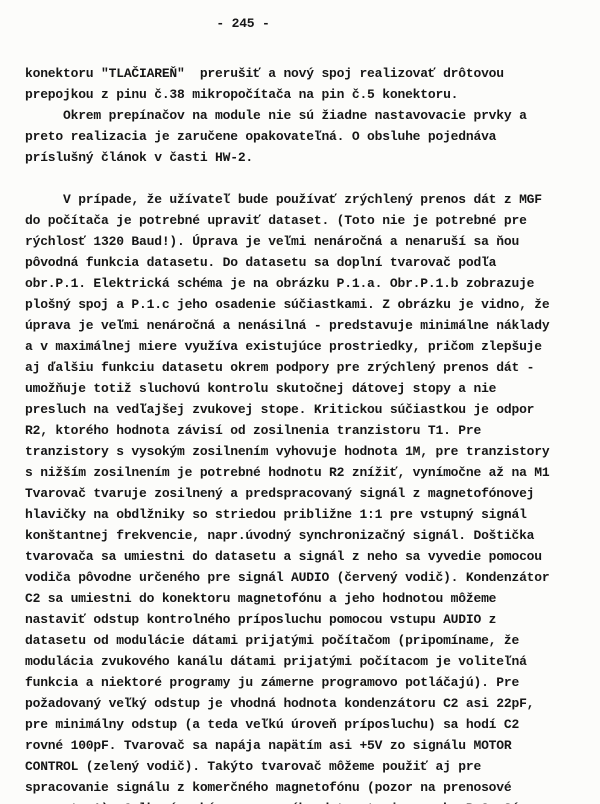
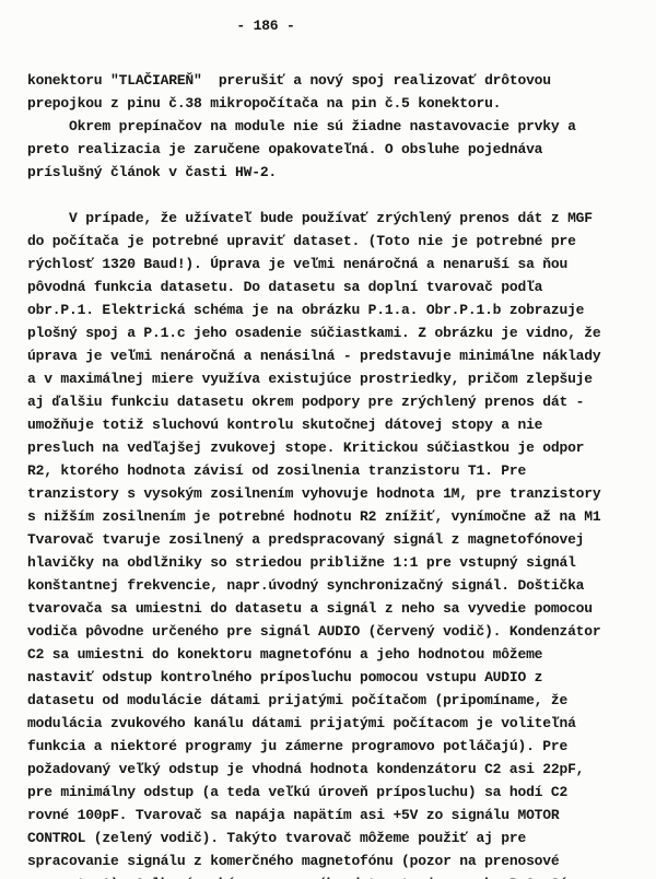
- - 245 -
+ - 186 -
  konektoru "TLAČIAREŇ" prerušiť a nový spoj realizovať drôtovou
  prepojkou z pinu č.38 mikropočítača na pin č.5 konektoru.
  Okrem prepínačov na module nie sú žiadne nastavovacie prvky a
  preto realizacia je zaručene opakovateľná. O obsluhe pojednáva
  príslušný článok v časti HW-2.
  V prípade, že užívateľ bude používať zrýchlený prenos dát z MGF
  do počítača je potrebné upraviť dataset. (Toto nie je potrebné pre
  rýchlosť 1320 Baud!). Úprava je veľmi nenáročná a nenaruší sa ňou
  pôvodná funkcia datasetu. Do datasetu sa doplní tvarovač podľa
  obr.P.1. Elektrická schéma je na obrázku P.1.a. Obr.P.1.b zobrazuje
  plošný spoj a P.1.c jeho osadenie súčiastkami. Z obrázku je vidno, že
  úprava je veľmi nenáročná a nenásilná - predstavuje minimálne náklady
  a v maximálnej miere využíva existujúce prostriedky, pričom zlepšuje
  aj ďalšiu funkciu datasetu okrem podpory pre zrýchlený prenos dát -
  umožňuje totiž sluchovú kontrolu skutočnej dátovej stopy a nie
  presluch na vedľajšej zvukovej stope. Kritickou súčiastkou je odpor
  R2, ktorého hodnota závisí od zosilnenia tranzistoru T1. Pre
  tranzistory s vysokým zosilnením vyhovuje hodnota 1M, pre tranzistory
  s nižším zosilnením je potrebné hodnotu R2 znížiť, vynímočne až na M1
  Tvarovač tvaruje zosilnený a predspracovaný signál z magnetofónovej
  hlavičky na obdlžniky so striedou približne 1:1 pre vstupný signál
  konštantnej frekvencie, napr.úvodný synchronizačný signál. Doštička
  tvarovača sa umiestni do datasetu a signál z neho sa vyvedie pomocou
  vodiča pôvodne určeného pre signál AUDIO (červený vodič). Kondenzátor
  C2 sa umiestni do konektoru magnetofónu a jeho hodnotou môžeme
  nastaviť odstup kontrolného príposluchu pomocou vstupu AUDIO z
  datasetu od modulácie dátami prijatými počítačom (pripomíname, že
  modulácia zvukového kanálu dátami prijatými počítacom je voliteľná
  funkcia a niektoré programy ju zámerne programovo potláčajú). Pre
  požadovaný veľký odstup je vhodná hodnota kondenzátoru C2 asi 22pF,
  pre minimálny odstup (a teda veľkú úroveň príposluchu) sa hodí C2
  rovné 100pF. Tvarovač sa napája napätím asi +5V zo signálu MOTOR
  CONTROL (zelený vodič). Takýto tvarovač môžeme použiť aj pre
  spracovanie signálu z komerčného magnetofónu (pozor na prenosové
